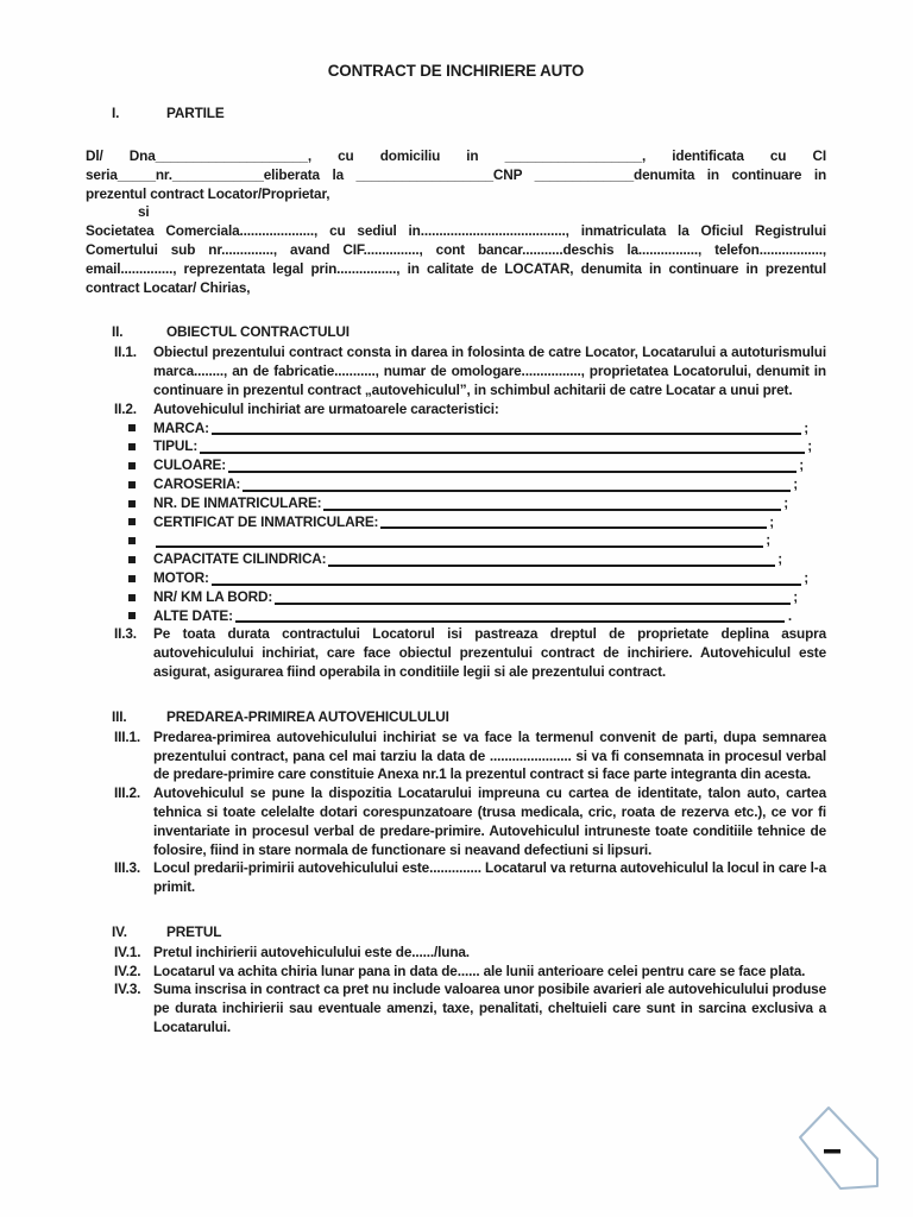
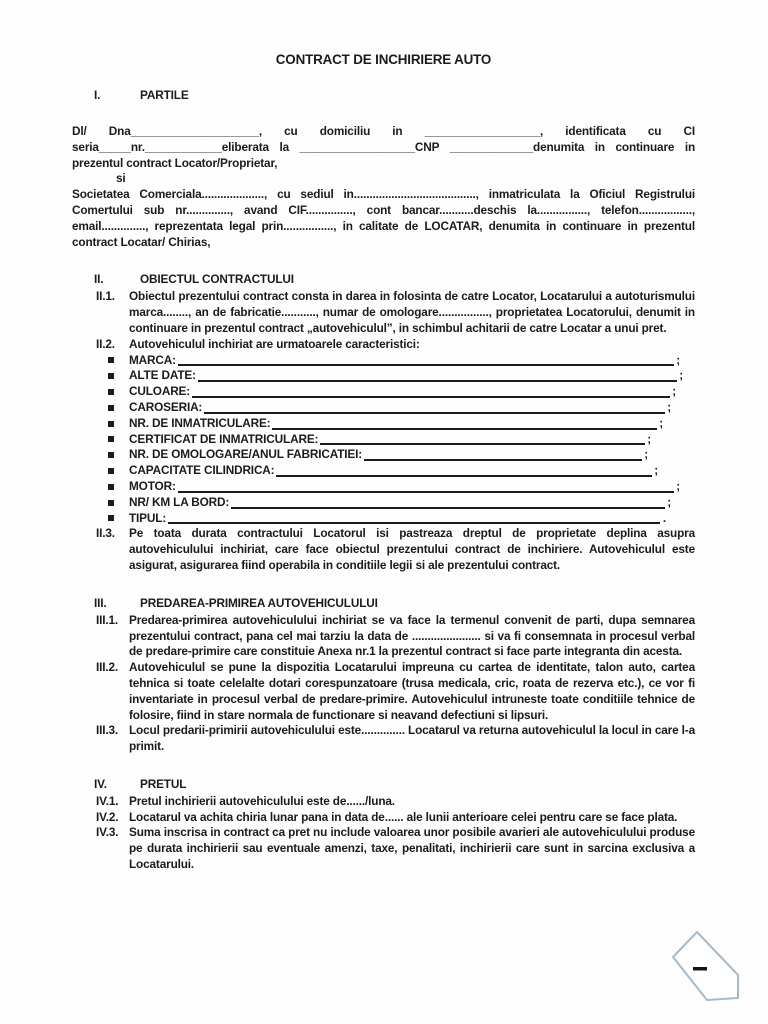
  CONTRACT DE INCHIRIERE AUTO
  I. PARTILE
  Dl/ Dna____________________, cu domiciliu in __________________, identificata cu CI seria_____nr.____________eliberata la __________________CNP _____________denumita in continuare in prezentul contract Locator/Proprietar,
  si
  Societatea Comerciala...................., cu sediul in......................................., inmatriculata la Oficiul Registrului Comertului sub nr.............., avand CIF..............., cont bancar...........deschis la................, telefon................., email.............., reprezentata legal prin................, in calitate de LOCATAR, denumita in continuare in prezentul contract Locatar/ Chirias,
  II. OBIECTUL CONTRACTULUI
  II.1. Obiectul prezentului contract consta in darea in folosinta de catre Locator, Locatarului a autoturismului marca........, an de fabricatie..........., numar de omologare................, proprietatea Locatorului, denumit in continuare in prezentul contract „autovehiculul”, in schimbul achitarii de catre Locatar a unui pret.
  II.2. Autovehiculul inchiriat are urmatoarele caracteristici:
  MARCA:
  ;
- TIPUL:
+ ALTE DATE:
  ;
  CULOARE:
  ;
  CAROSERIA:
  ;
  NR. DE INMATRICULARE:
  ;
  CERTIFICAT DE INMATRICULARE:
  ;
+ NR. DE OMOLOGARE/ANUL FABRICATIEI:
  ;
  CAPACITATE CILINDRICA:
  ;
  MOTOR:
  ;
  NR/ KM LA BORD:
  ;
- ALTE DATE:
+ TIPUL:
  .
  II.3. Pe toata durata contractului Locatorul isi pastreaza dreptul de proprietate deplina asupra autovehiculului inchiriat, care face obiectul prezentului contract de inchiriere. Autovehiculul este asigurat, asigurarea fiind operabila in conditiile legii si ale prezentului contract.
  III. PREDAREA-PRIMIREA AUTOVEHICULULUI
  III.1. Predarea-primirea autovehiculului inchiriat se va face la termenul convenit de parti, dupa semnarea prezentului contract, pana cel mai tarziu la data de ...................... si va fi consemnata in procesul verbal de predare-primire care constituie Anexa nr.1 la prezentul contract si face parte integranta din acesta.
  III.2. Autovehiculul se pune la dispozitia Locatarului impreuna cu cartea de identitate, talon auto, cartea tehnica si toate celelalte dotari corespunzatoare (trusa medicala, cric, roata de rezerva etc.), ce vor fi inventariate in procesul verbal de predare-primire. Autovehiculul intruneste toate conditiile tehnice de folosire, fiind in stare normala de functionare si neavand defectiuni si lipsuri.
  III.3. Locul predarii-primirii autovehiculului este.............. Locatarul va returna autovehiculul la locul in care l-a primit.
  IV. PRETUL
  IV.1. Pretul inchirierii autovehiculului este de....../luna.
  IV.2. Locatarul va achita chiria lunar pana in data de...... ale lunii anterioare celei pentru care se face plata.
- IV.3. Suma inscrisa in contract ca pret nu include valoarea unor posibile avarieri ale autovehiculului produse pe durata inchirierii sau eventuale amenzi, taxe, penalitati, cheltuieli care sunt in sarcina exclusiva a Locatarului.
+ IV.3. Suma inscrisa in contract ca pret nu include valoarea unor posibile avarieri ale autovehiculului produse pe durata inchirierii sau eventuale amenzi, taxe, penalitati, inchirierii care sunt in sarcina exclusiva a Locatarului.
